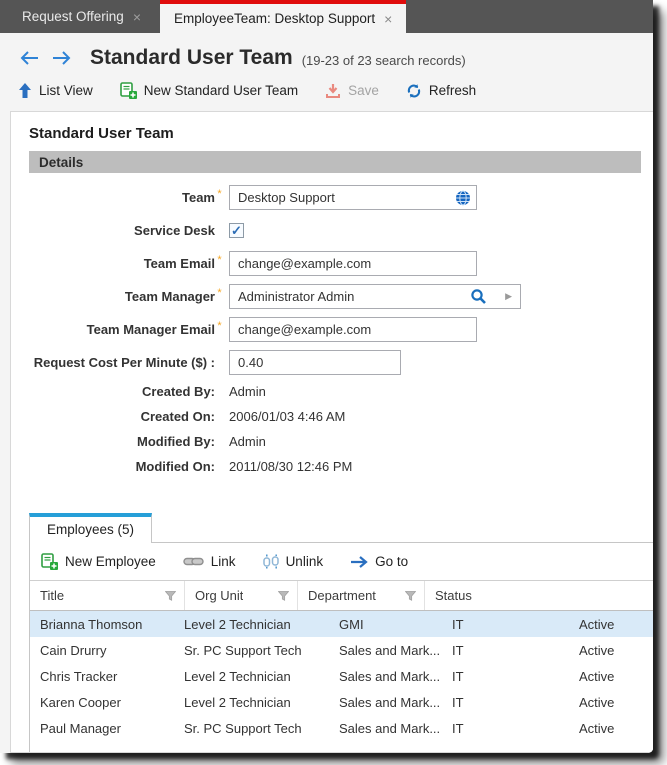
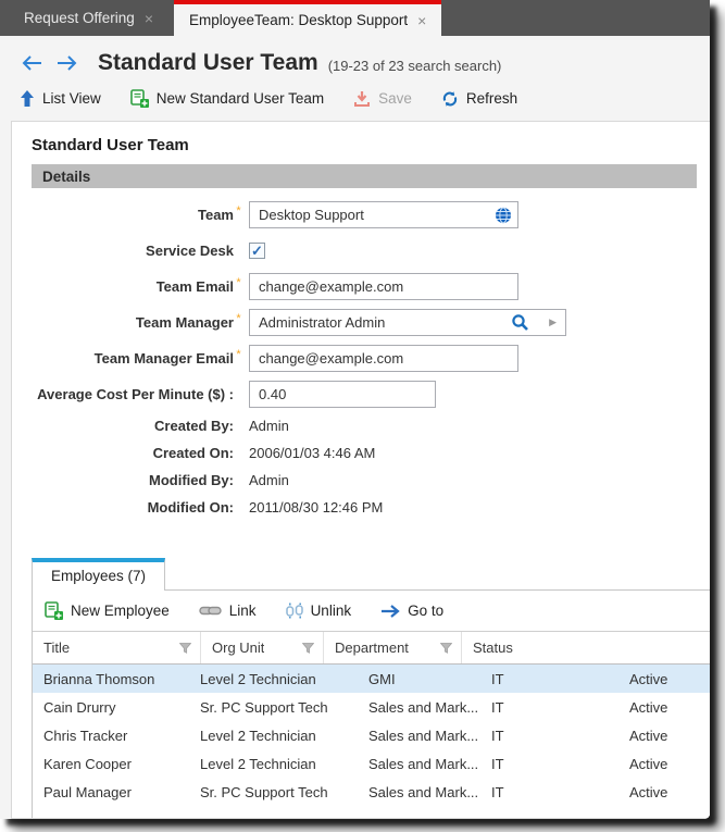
  Request Offering
  ×
  EmployeeTeam: Desktop Support
  ×
  Standard User Team
- (19-23 of 23 search records)
+ (19-23 of 23 search search)
  List View
  New Standard User Team
  Save
  Refresh
  Standard User Team
  Details
  Team
  *
  Desktop Support
  Service Desk
  ✓
  Team Email
  *
  change@example.com
  Team Manager
  *
  Administrator Admin
  ▶
  Team Manager Email
  *
  change@example.com
- Request Cost Per Minute ($) :
+ Average Cost Per Minute ($) :
  0.40
  Created By:
  Admin
  Created On:
  2006/01/03 4:46 AM
  Modified By:
  Admin
  Modified On:
  2011/08/30 12:46 PM
- Employees (5)
+ Employees (7)
  New Employee
  Link
  Unlink
  Go to
  Title
  Org Unit
  Department
  Status
  Brianna Thomson
  Level 2 Technician
  GMI
  IT
  Active
  Cain Drurry
  Sr. PC Support Tech
  Sales and Mark...
  IT
  Active
  Chris Tracker
  Level 2 Technician
  Sales and Mark...
  IT
  Active
  Karen Cooper
  Level 2 Technician
  Sales and Mark...
  IT
  Active
  Paul Manager
  Sr. PC Support Tech
  Sales and Mark...
  IT
  Active
